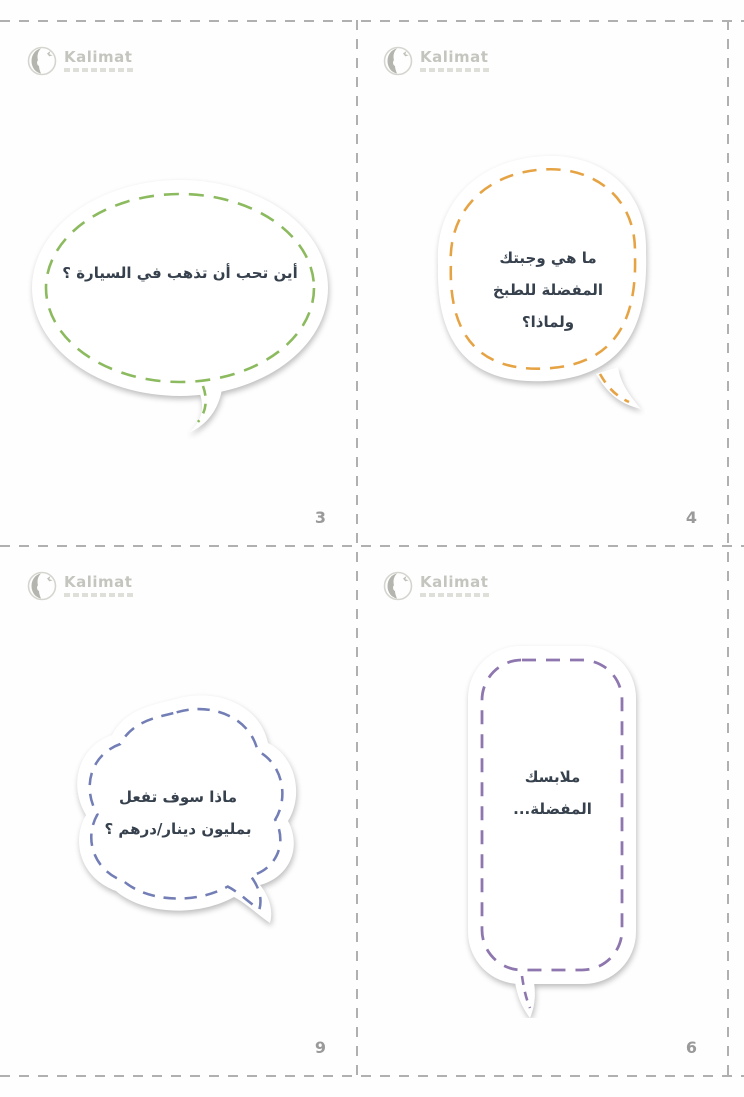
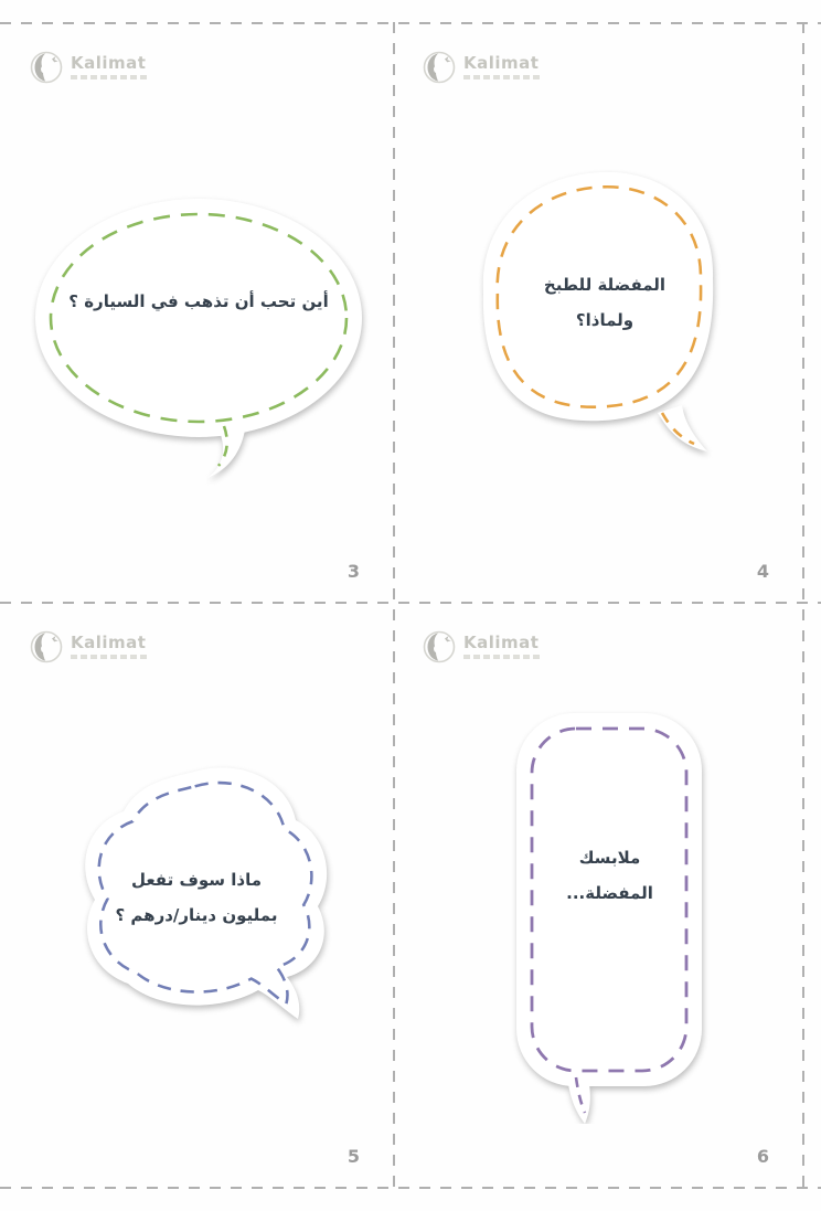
  Kalimat
  أين تحب أن تذهب في السيارة ؟
  3
  Kalimat
- ما هي وجبتك
  المفضلة للطبخ
  ولماذا؟
  4
  Kalimat
  ماذا سوف تفعل
  بمليون دينار/درهم ؟
- 9
+ 5
  Kalimat
  ملابسك
  المفضلة...
  6
